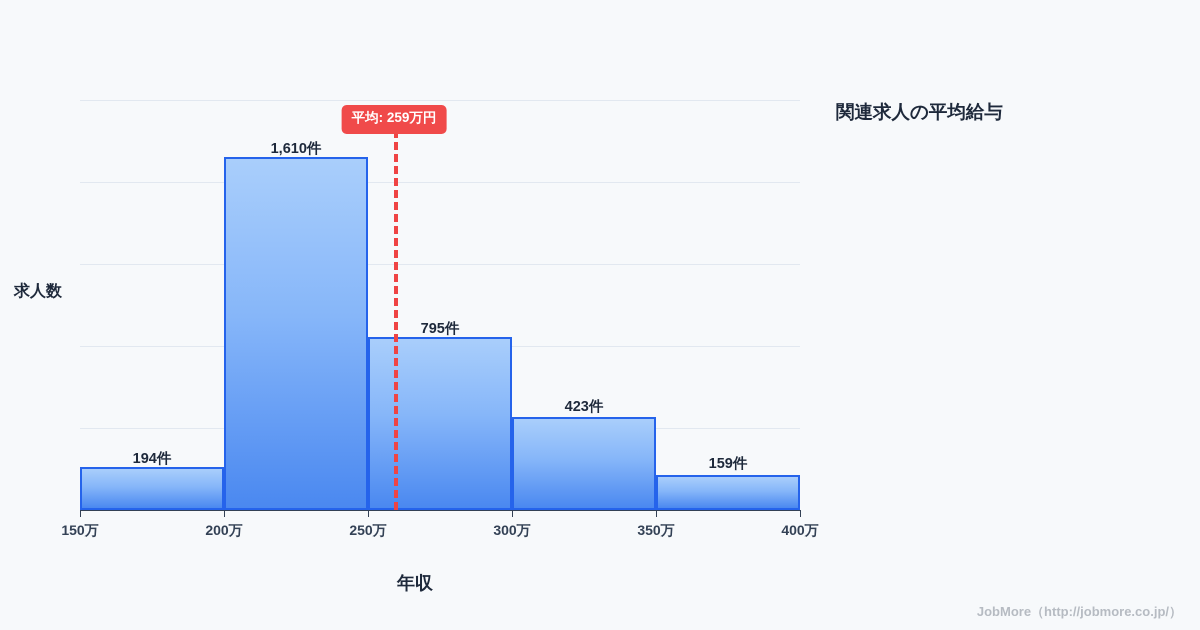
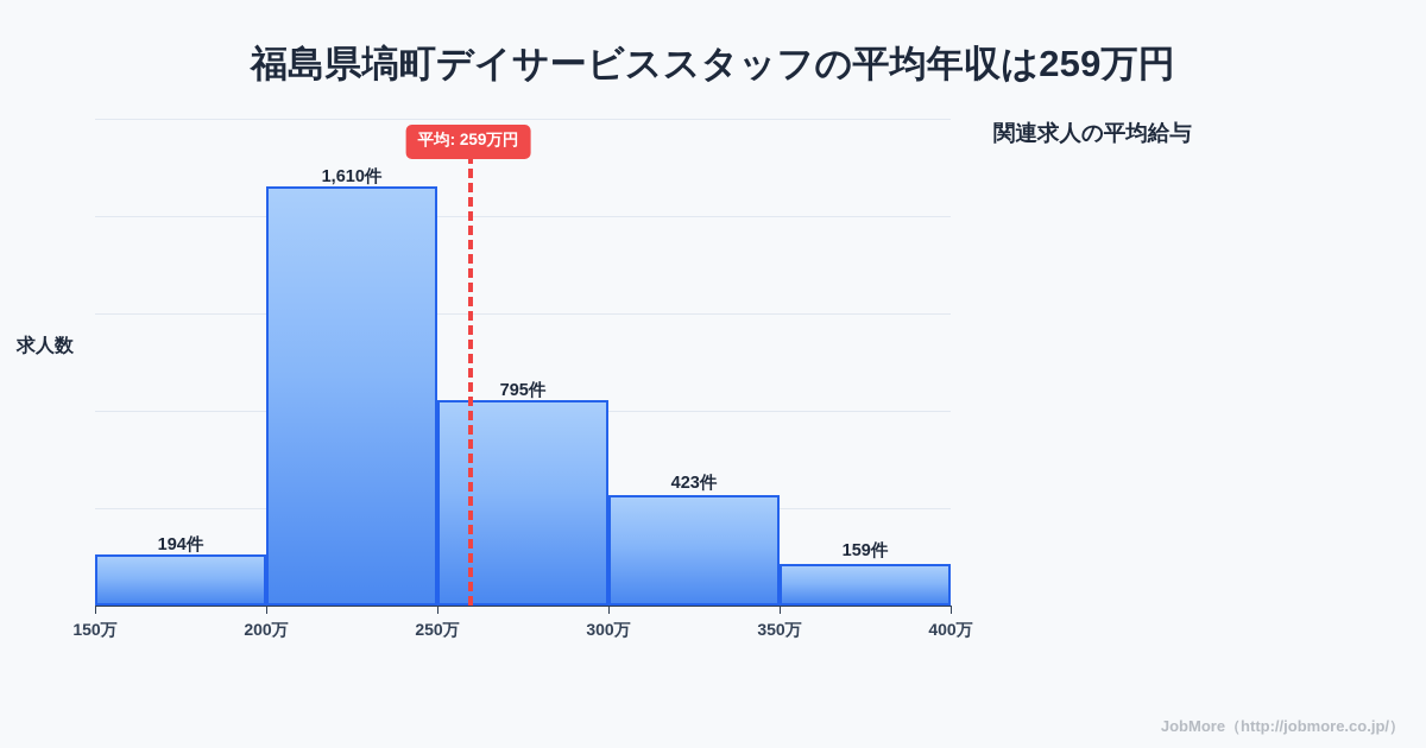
+ 福島県塙町デイサービススタッフの平均年収は259万円
  求人数
  194件
  1,610件
  795件
  423件
  159件
  平均: 259万円
  150万
  200万
  250万
  300万
  350万
  400万
- 年収
  関連求人の平均給与
  JobMore（http://jobmore.co.jp/）
